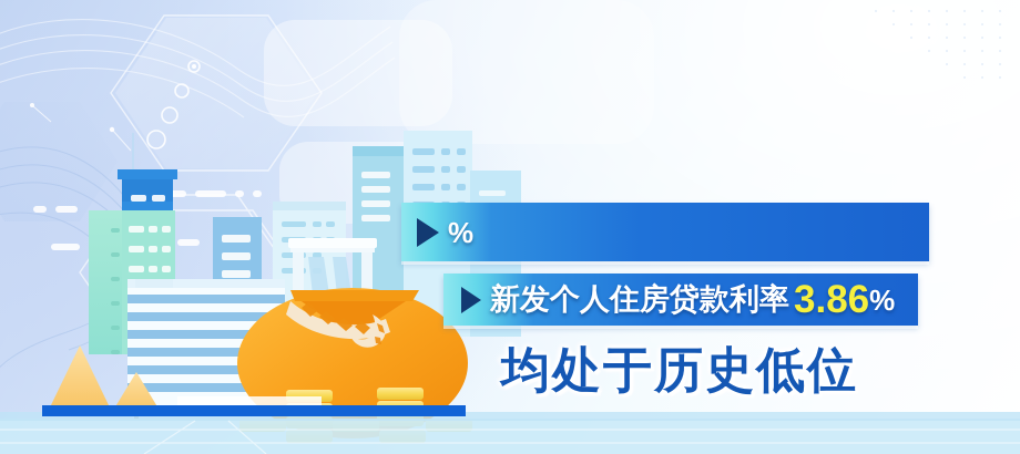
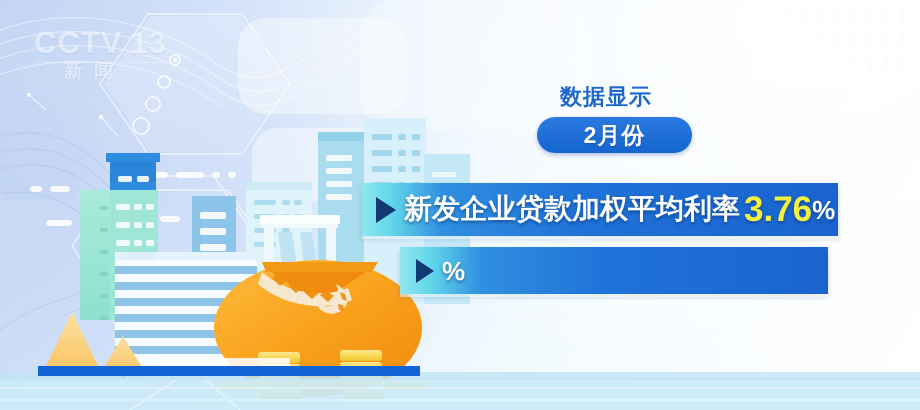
+ CCTV 13
+ 新闻
+ 数据显示
+ 2月份
+ 新发企业贷款加权平均利率
+ 3.76
  %
- 新发个人住房贷款利率
- 3.86
  %
- 均处于历史低位
